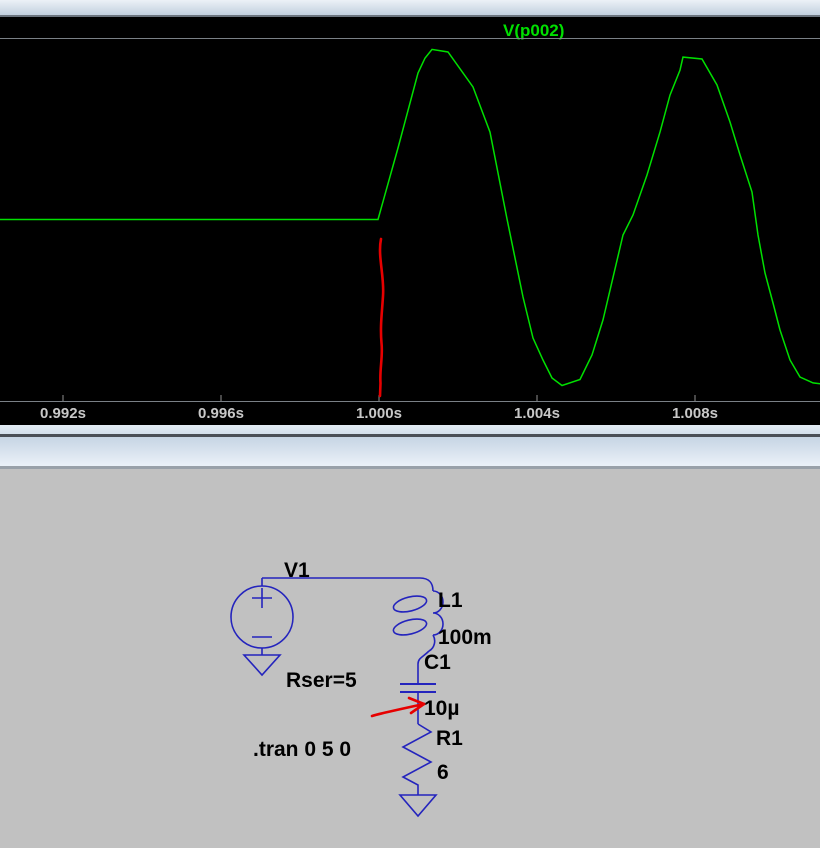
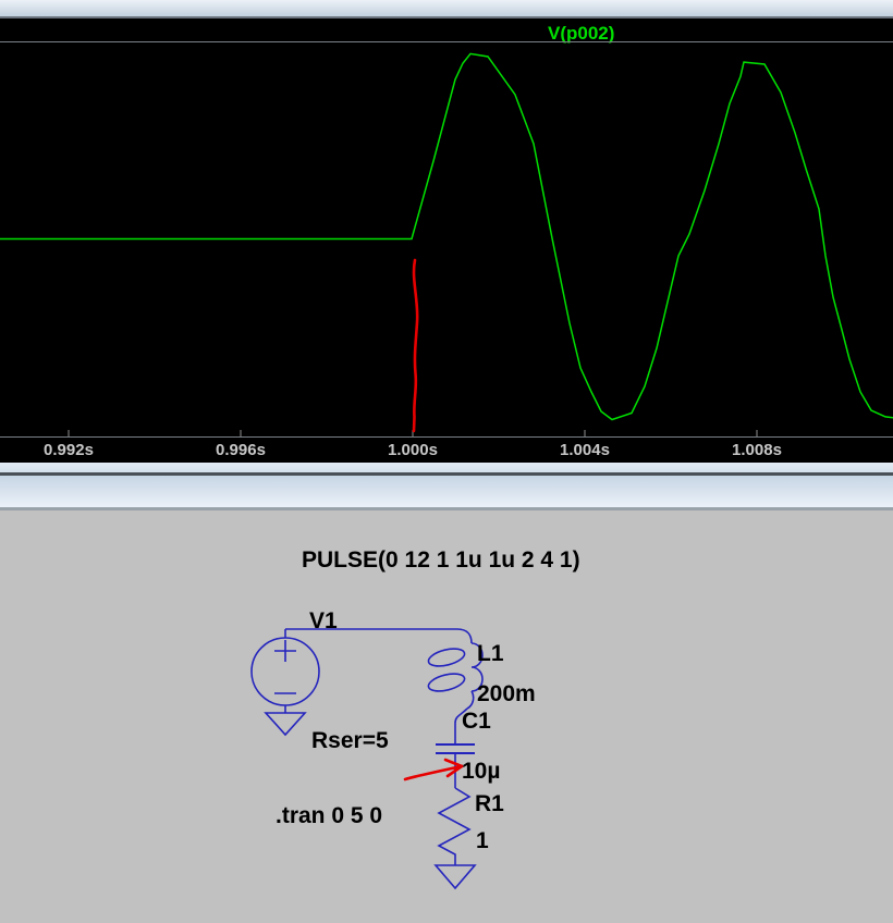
  V(p002)
  0.992s
  0.996s
  1.000s
  1.004s
  1.008s
+ PULSE(0 12 1 1u 1u 2 4 1)
  V1
  Rser=5
  .tran 0 5 0
  L1
- 100m
+ 200m
  C1
  10µ
  R1
- 6
+ 1
